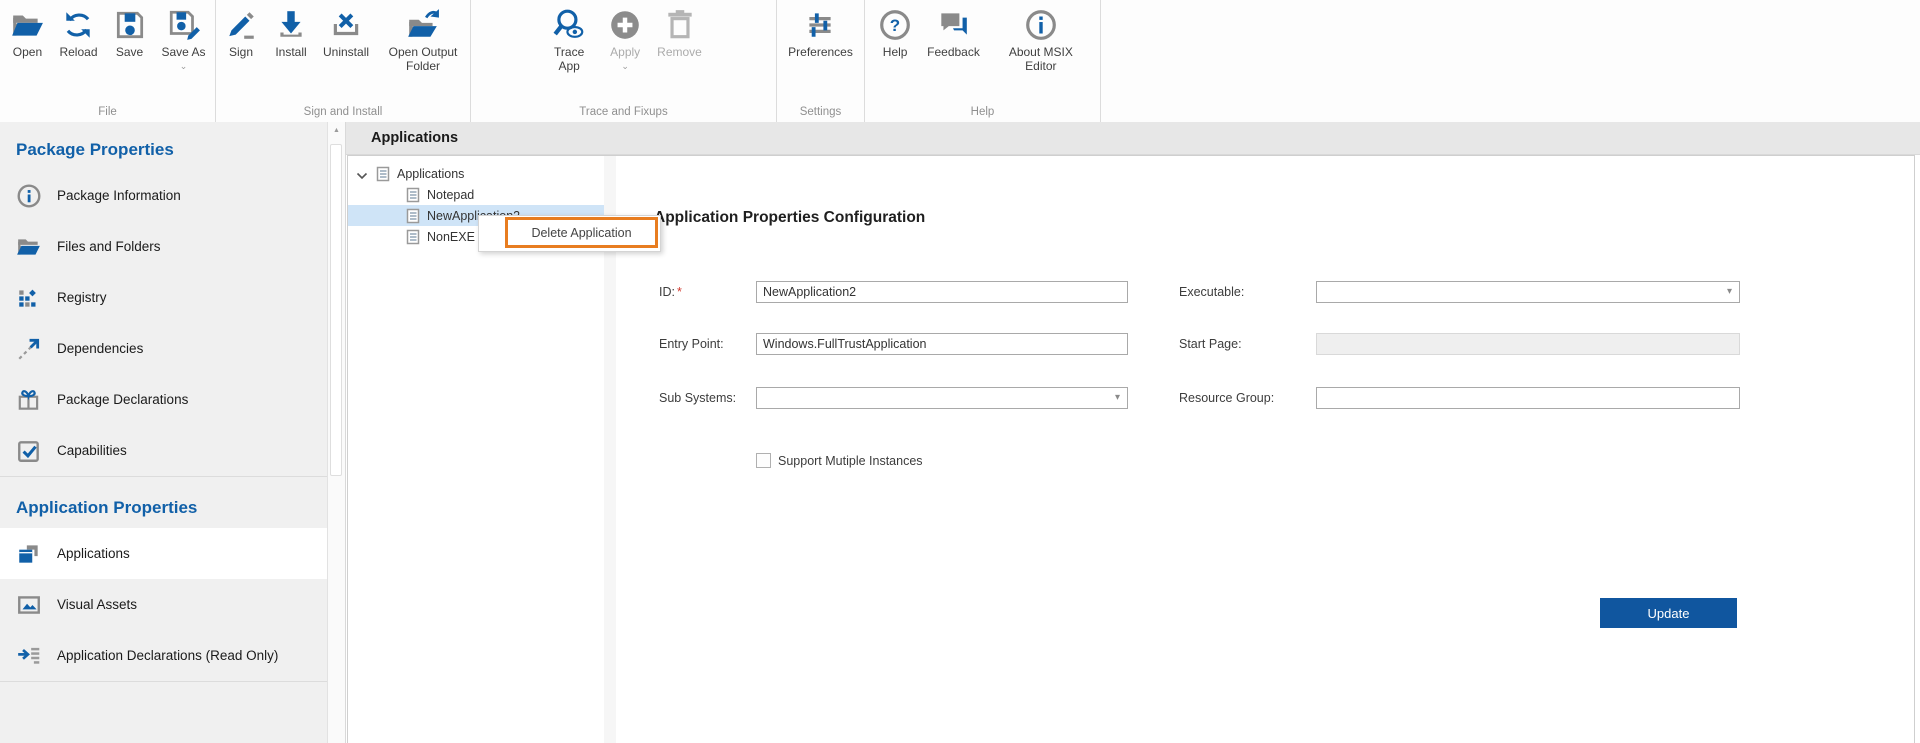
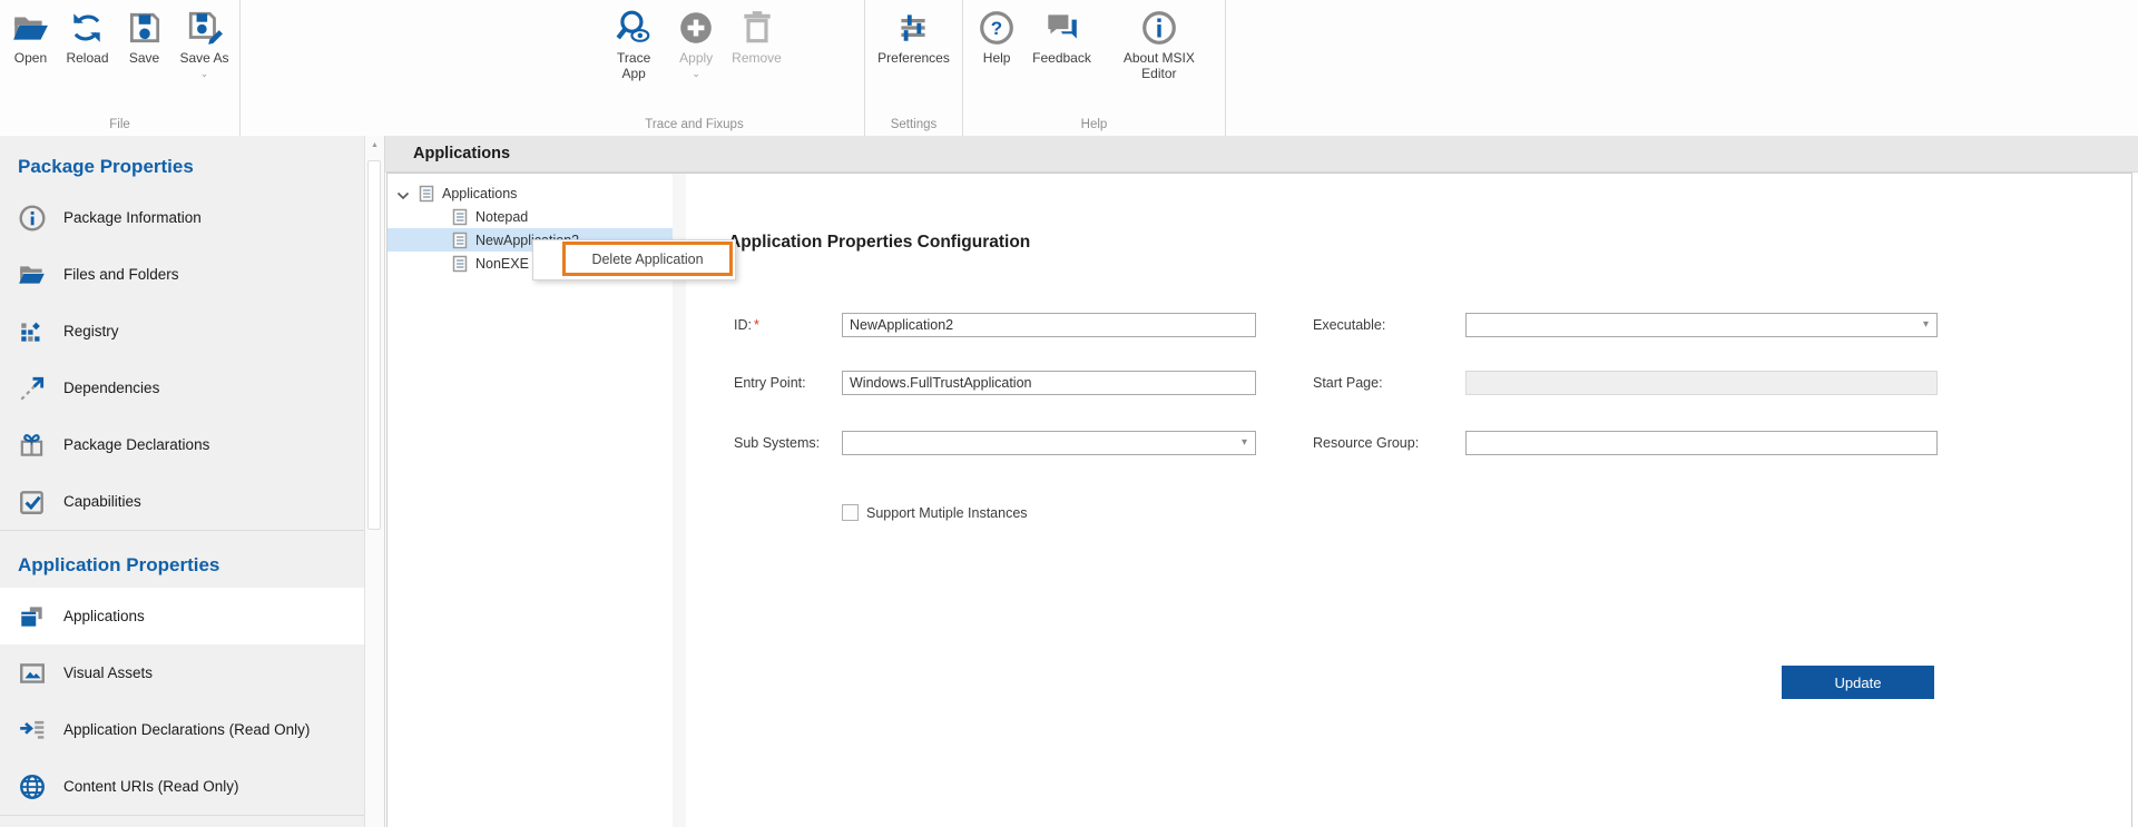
  Open
  Reload
  Save
  Save As
  ⌄
  File
- Sign
- Install
- Uninstall
- Open Output Folder
- Sign and Install
  Trace App
  Apply
  ⌄
  Remove
  Trace and Fixups
  Preferences
  Settings
  ?
  Help
  Feedback
  About MSIX Editor
  Help
  Package Properties
  Package Information
  Files and Folders
  Registry
  Dependencies
  Package Declarations
  Capabilities
  Application Properties
  Applications
  Visual Assets
  Application Declarations (Read Only)
+ Content URIs (Read Only)
  Applications
  Applications
  Notepad
  NonEXE
  pplication Properties Configuration
  ID: *
  NewApplication2
  Executable:
  ▾
  Entry Point:
  Windows.FullTrustApplication
  Start Page:
  Sub Systems:
  ▾
  Resource Group:
  Support Mutiple Instances
  Update
  Delete Application
